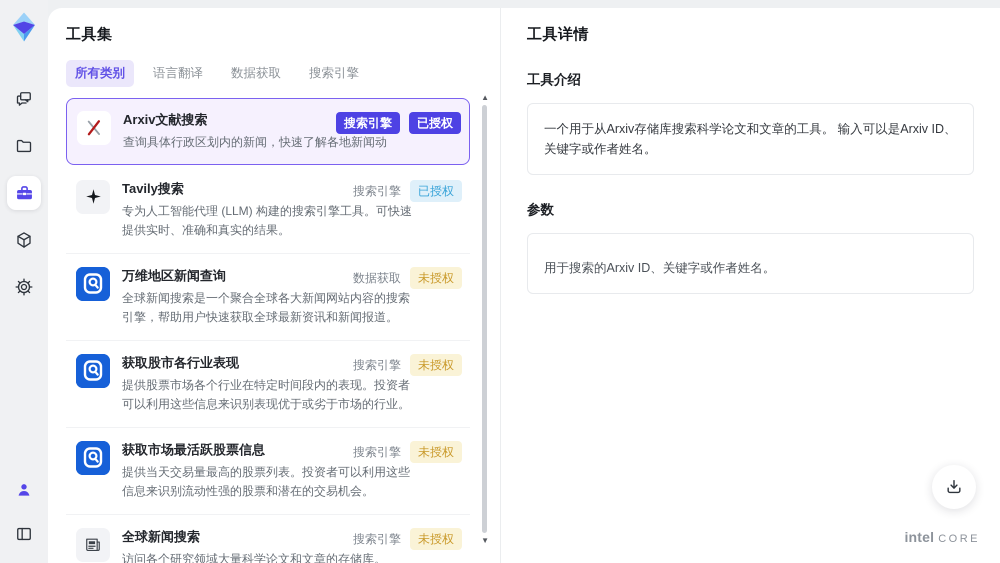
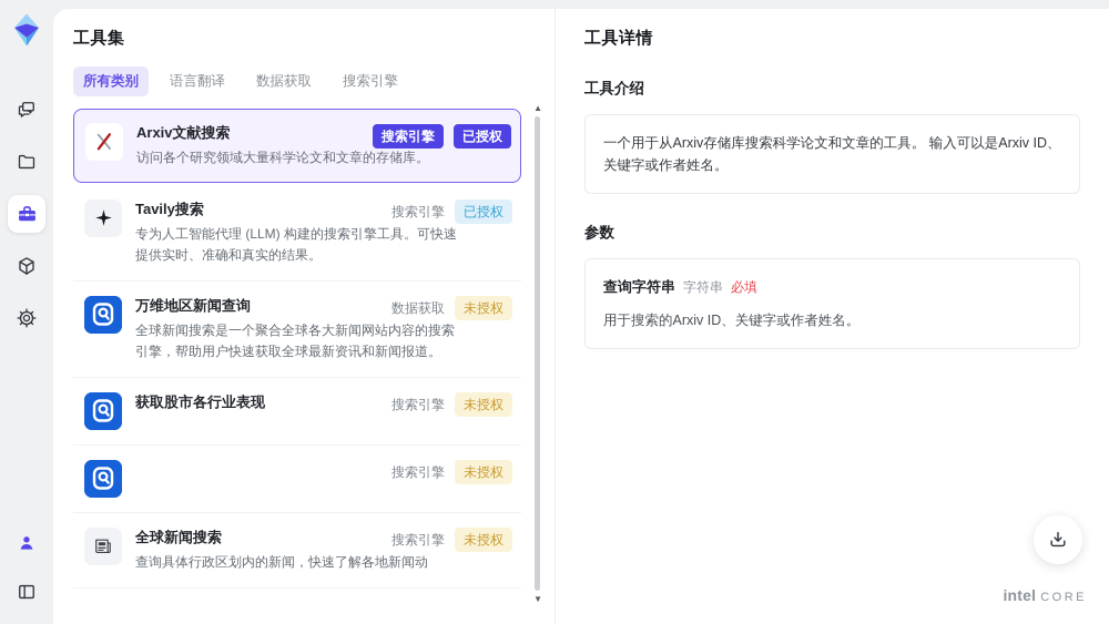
  工具集
  所有类别
  语言翻译
  数据获取
  搜索引擎
  Arxiv文献搜索
- 查询具体行政区划内的新闻，快速了解各地新闻动
+ 访问各个研究领域大量科学论文和文章的存储库。
  搜索引擎
  已授权
  Tavily搜索
  专为人工智能代理 (LLM) 构建的搜索引擎工具。可快速提供实时、准确和真实的结果。
  搜索引擎
  已授权
  万维地区新闻查询
  全球新闻搜索是一个聚合全球各大新闻网站内容的搜索引擎，帮助用户快速获取全球最新资讯和新闻报道。
  数据获取
  未授权
  获取股市各行业表现
- 提供股票市场各个行业在特定时间段内的表现。投资者可以利用这些信息来识别表现优于或劣于市场的行业。
  搜索引擎
  未授权
- 获取市场最活跃股票信息
- 提供当天交易量最高的股票列表。投资者可以利用这些信息来识别流动性强的股票和潜在的交易机会。
  搜索引擎
  未授权
  全球新闻搜索
- 访问各个研究领域大量科学论文和文章的存储库。
+ 查询具体行政区划内的新闻，快速了解各地新闻动
  搜索引擎
  未授权
  ▲
  ▼
  工具详情
  工具介绍
  一个用于从Arxiv存储库搜索科学论文和文章的工具。 输入可以是Arxiv ID、关键字或作者姓名。
  参数
+ 查询字符串
+ 字符串
+ 必填
  用于搜索的Arxiv ID、关键字或作者姓名。
  intel
  CORE
